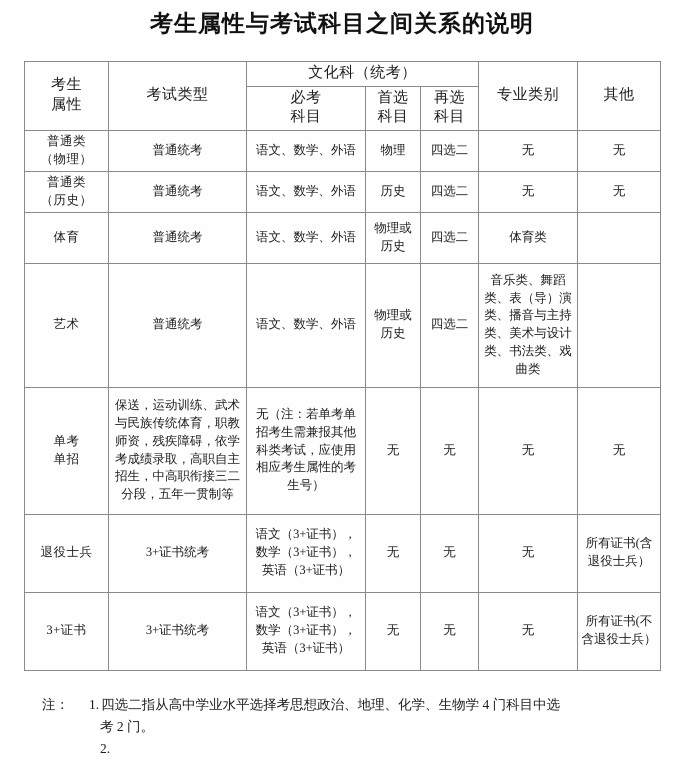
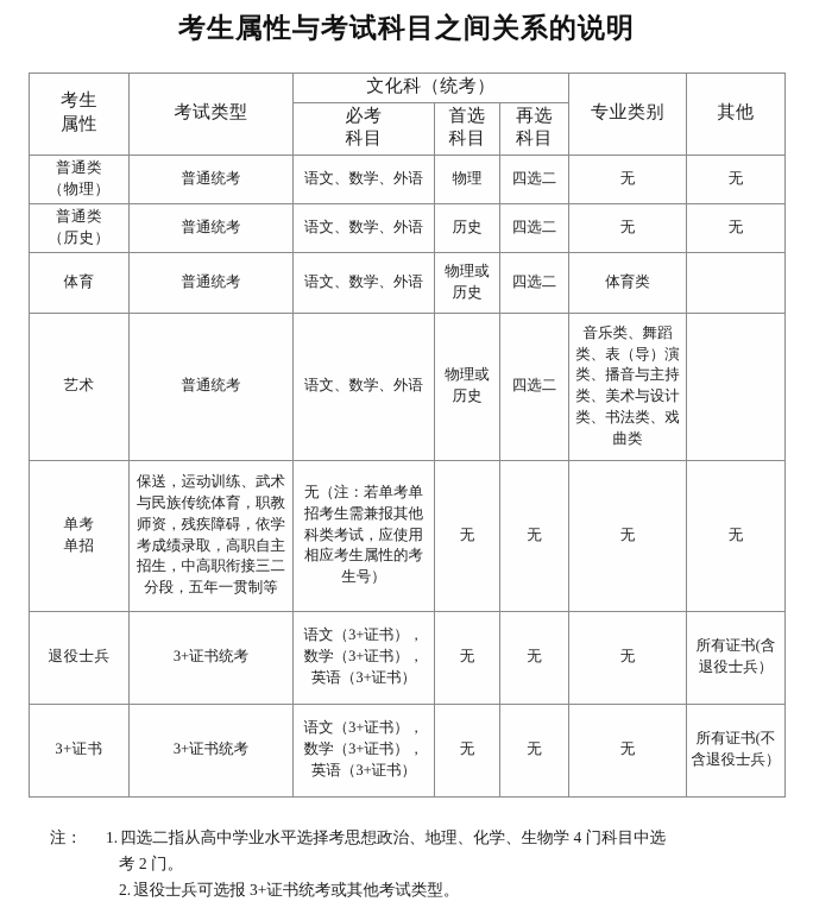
  考生属性与考试科目之间关系的说明
  考生 属性	考试类型	文化科（统考）	专业类别	其他
  必考 科目	首选 科目	再选 科目
  普通类 （物理）	普通统考	语文、数学、外语	物理	四选二	无	无
  普通类 （历史）	普通统考	语文、数学、外语	历史	四选二	无	无
  体育	普通统考	语文、数学、外语	物理或历史	四选二	体育类
  艺术	普通统考	语文、数学、外语	物理或历史	四选二	音乐类、舞蹈类、表（导）演类、播音与主持类、美术与设计类、书法类、戏曲类
  单考 单招	保送，运动训练、武术与民族传统体育，职教师资，残疾障碍，依学考成绩录取，高职自主招生，中高职衔接三二分段，五年一贯制等	无（注：若单考单招考生需兼报其他科类考试，应使用相应考生属性的考生号）	无	无	无	无
  退役士兵	3+证书统考	语文（3+证书），数学（3+证书），英语（3+证书）	无	无	无	所有证书(含退役士兵）
  3+证书	3+证书统考	语文（3+证书），数学（3+证书），英语（3+证书）	无	无	无	所有证书(不含退役士兵）
  注：
  1.
  四选二指从高中学业水平选择考思想政治、地理、化学、生物学 4 门科目中选
  考 2 门。
  2.
+ 退役士兵可选报 3+证书统考或其他考试类型。
